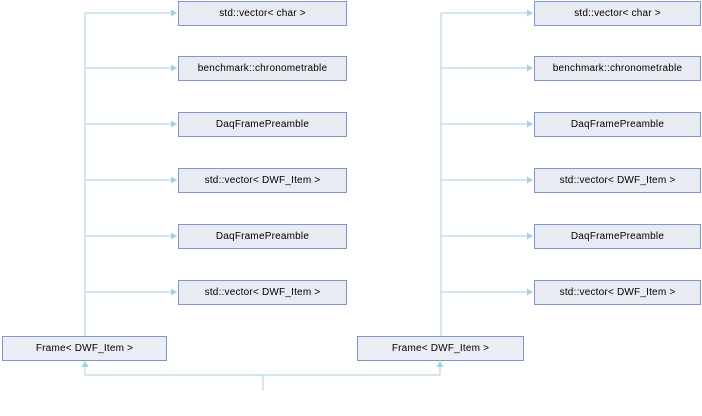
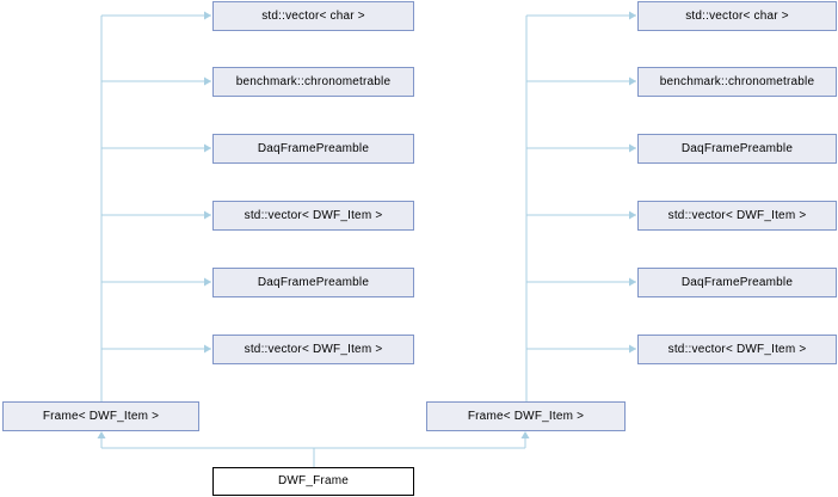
  std::vector< char >
  benchmark::chronometrable
  DaqFramePreamble
  std::vector< DWF_Item >
  DaqFramePreamble
  std::vector< DWF_Item >
  Frame< DWF_Item >
  std::vector< char >
  benchmark::chronometrable
  DaqFramePreamble
  std::vector< DWF_Item >
  DaqFramePreamble
  std::vector< DWF_Item >
  Frame< DWF_Item >
+ DWF_Frame
